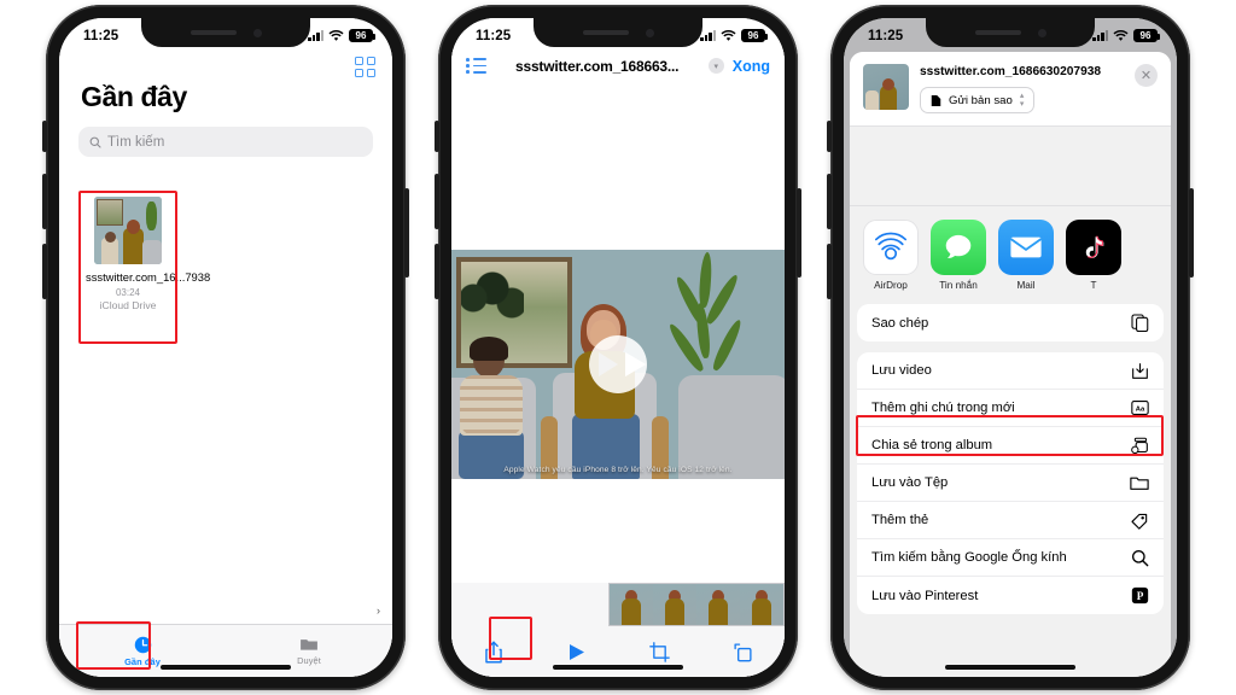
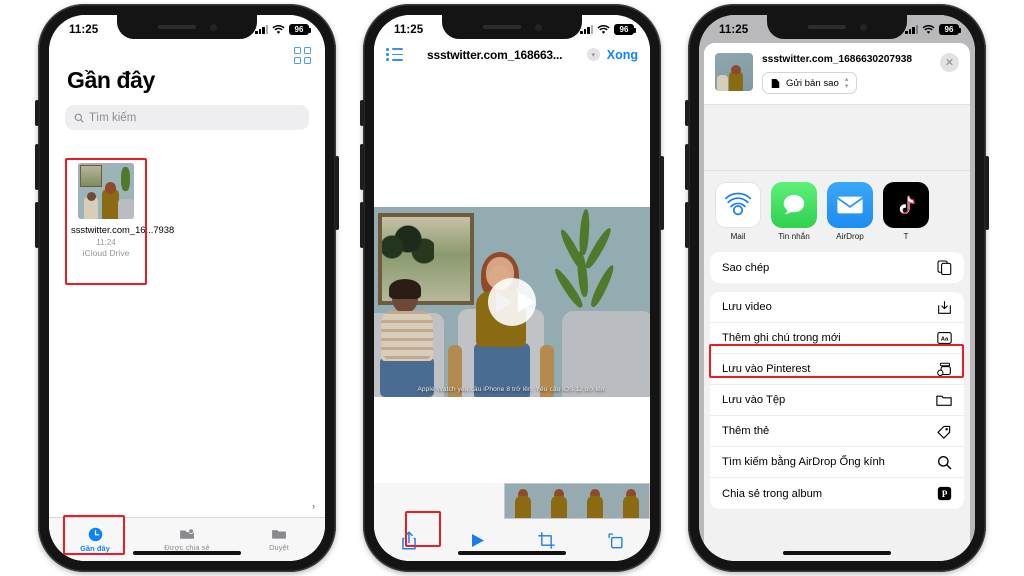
  11:25
  96
  Gần đây
  Tìm kiếm
  ssstwitter.com_1..7938
- 03:24
+ 11:24
  iCloud Drive
  ›
  Gần đây
+ Được chia sẻ
  Duyệt
  11:25
  96
  ssstwitter.com_168663...
  Xong
  11:25
  96
  ssstwitter.com_1686630207938
  Gửi bản sao
  ✕
- AirDrop
+ Mail
  Tin nhắn
- Mail
+ AirDrop
  T
  Sao chép
  Lưu video
  Thêm ghi chú trong mới
- Chia sẻ trong album
+ Lưu vào Pinterest
  Lưu vào Tệp
  Thêm thẻ
- Tìm kiếm bằng Google Ống kính
+ Tìm kiếm bằng AirDrop Ống kính
- Lưu vào Pinterest
+ Chia sẻ trong album
  P
